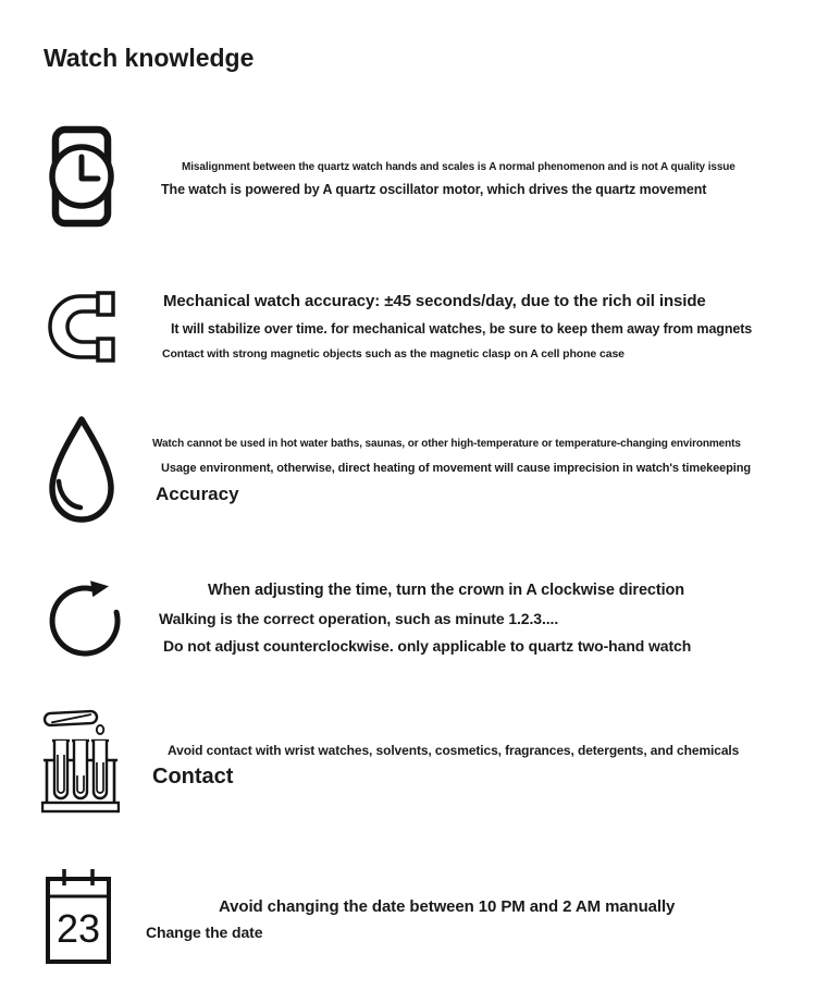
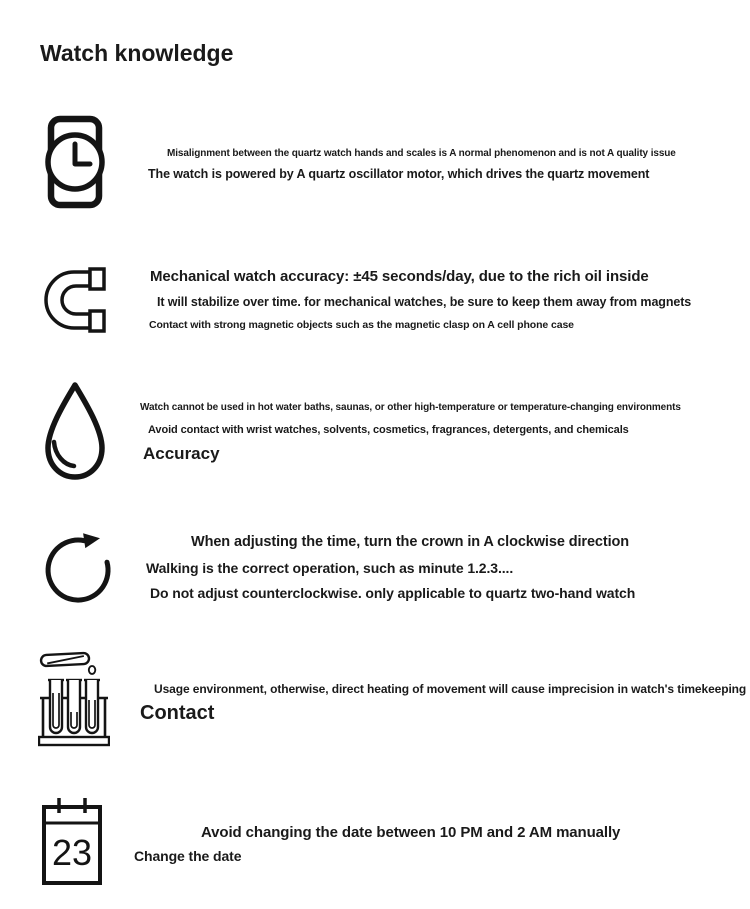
  Watch knowledge
  Misalignment between the quartz watch hands and scales is A normal phenomenon and is not A quality issue
  The watch is powered by A quartz oscillator motor, which drives the quartz movement
  Mechanical watch accuracy: ±45 seconds/day, due to the rich oil inside
  It will stabilize over time. for mechanical watches, be sure to keep them away from magnets
  Contact with strong magnetic objects such as the magnetic clasp on A cell phone case
  Watch cannot be used in hot water baths, saunas, or other high-temperature or temperature-changing environments
- Usage environment, otherwise, direct heating of movement will cause imprecision in watch's timekeeping
+ Avoid contact with wrist watches, solvents, cosmetics, fragrances, detergents, and chemicals
  Accuracy
  When adjusting the time, turn the crown in A clockwise direction
  Walking is the correct operation, such as minute 1.2.3....
  Do not adjust counterclockwise. only applicable to quartz two-hand watch
- Avoid contact with wrist watches, solvents, cosmetics, fragrances, detergents, and chemicals
+ Usage environment, otherwise, direct heating of movement will cause imprecision in watch's timekeeping
  Contact
  23
  Avoid changing the date between 10 PM and 2 AM manually
  Change the date
